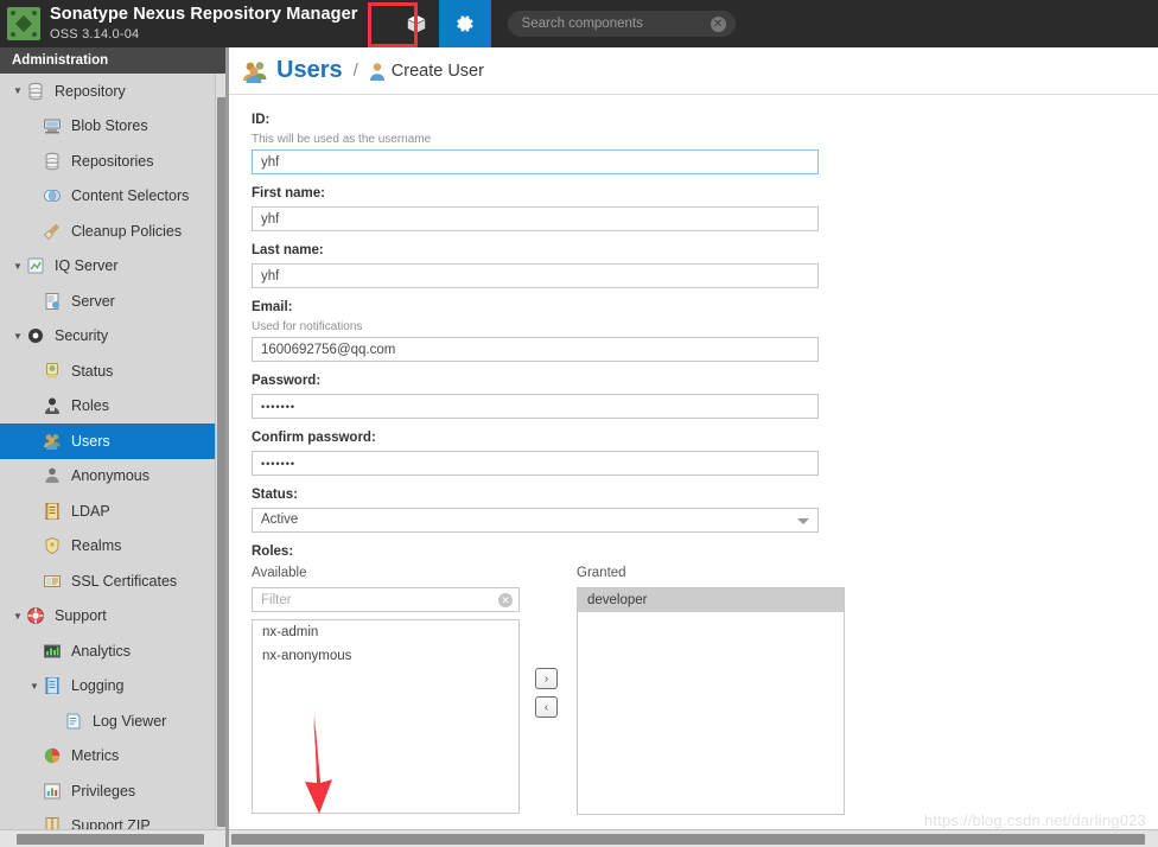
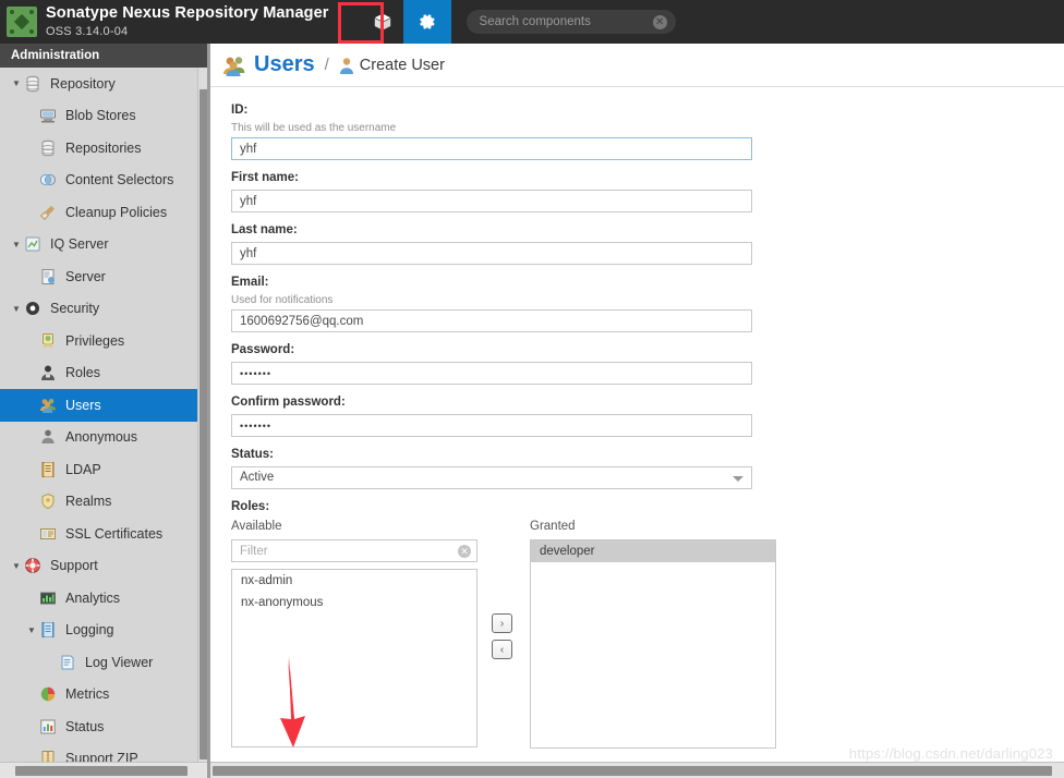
  Sonatype Nexus Repository Manager
  OSS 3.14.0-04
  Search components
  ✕
  Administration
  ▼
  Repository
  Blob Stores
  Repositories
  Content Selectors
  Cleanup Policies
  ▼
  IQ Server
  Server
  ▼
  Security
- Status
+ Privileges
  Roles
  Users
  Anonymous
  LDAP
  Realms
  SSL Certificates
  ▼
  Support
  Analytics
  ▼
  Logging
  Log Viewer
  Metrics
- Privileges
+ Status
  Support ZIP
  Users
  /
  Create User
  ID:
  This will be used as the username
  yhf
  First name:
  yhf
  Last name:
  yhf
  Email:
  Used for notifications
  1600692756@qq.com
  Password:
  •••••••
  Confirm password:
  •••••••
  Status:
  Active
  Roles:
  Available
  Filter
  ✕
  nx-admin
  nx-anonymous
  ›
  ‹
  Granted
  developer
  https://blog.csdn.net/darling023
